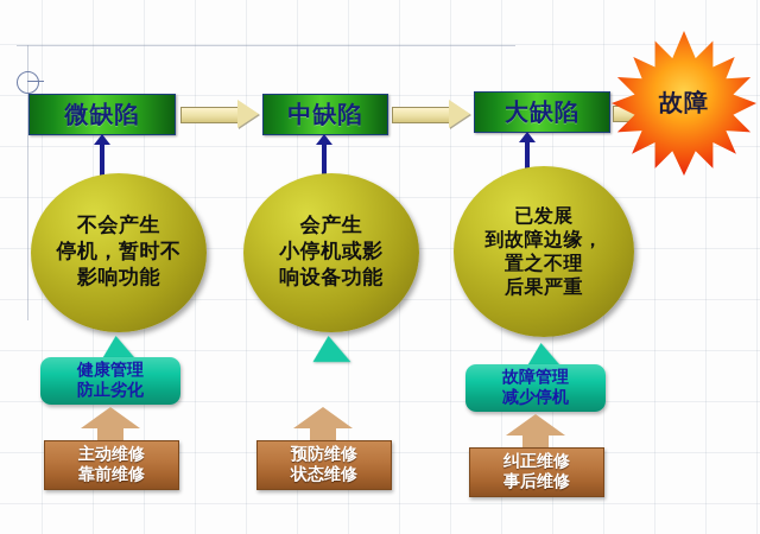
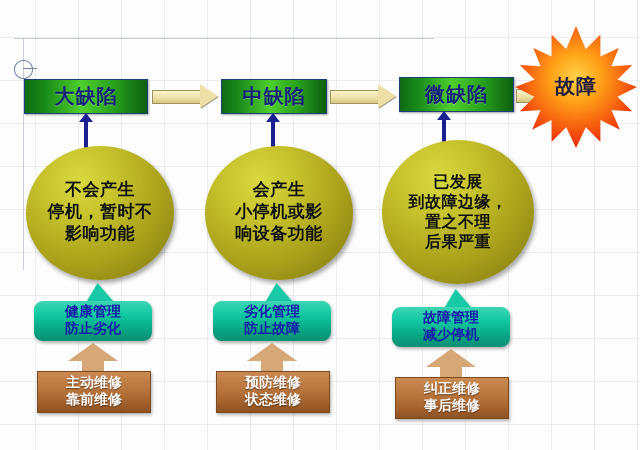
- 微缺陷
+ 大缺陷
  中缺陷
- 大缺陷
+ 微缺陷
  故障
  不会产生
  停机，暂时不
  影响功能
  会产生
  小停机或影
  响设备功能
  已发展
  到故障边缘，
  置之不理
  后果严重
  健康管理
  防止劣化
+ 劣化管理
+ 防止故障
  故障管理
  减少停机
  主动维修
  靠前维修
  预防维修
  状态维修
  纠正维修
  事后维修
